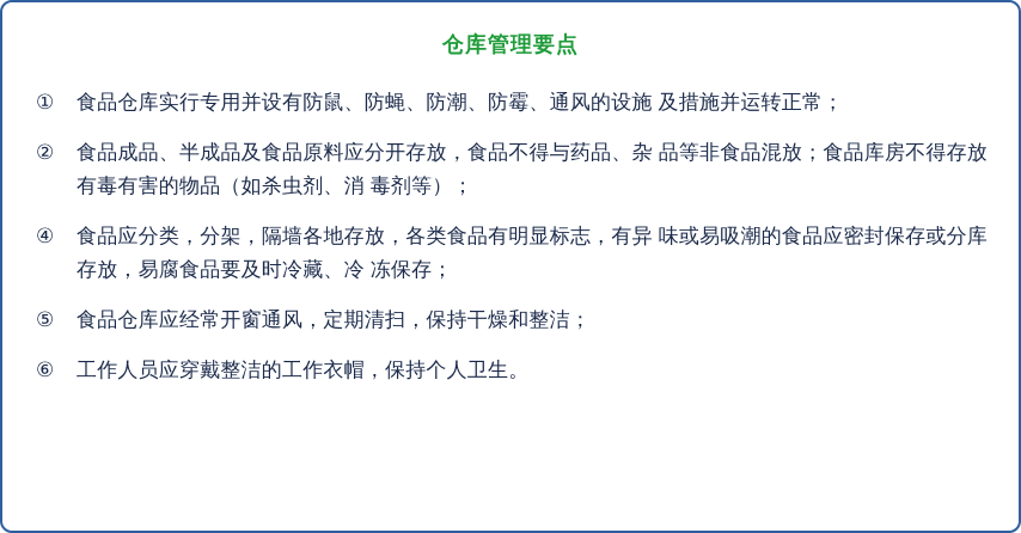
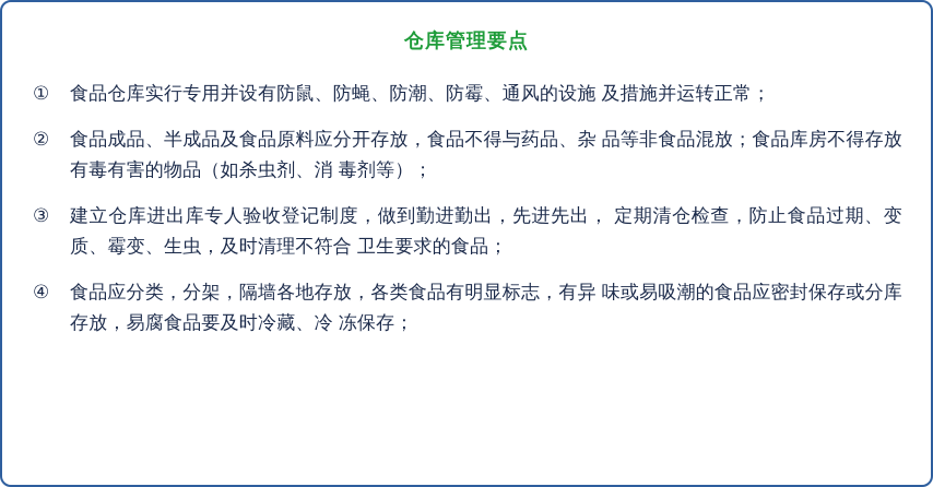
  仓库管理要点
  ①
  食品仓库实行专用并设有防鼠、防蝇、防潮、防霉、通风的设施 及措施并运转正常；
  ②
  食品成品、半成品及食品原料应分开存放，食品不得与药品、杂 品等非食品混放；食品库房不得存放有毒有害的物品（如杀虫剂、消 毒剂等）；
+ ③
+ 建立仓库进出库专人验收登记制度，做到勤进勤出，先进先出， 定期清仓检查，防止食品过期、变质、霉变、生虫，及时清理不符合 卫生要求的食品；
  ④
  食品应分类，分架，隔墙各地存放，各类食品有明显标志，有异 味或易吸潮的食品应密封保存或分库存放，易腐食品要及时冷藏、冷 冻保存；
- ⑤
- 食品仓库应经常开窗通风，定期清扫，保持干燥和整洁；
- ⑥
- 工作人员应穿戴整洁的工作衣帽，保持个人卫生。
